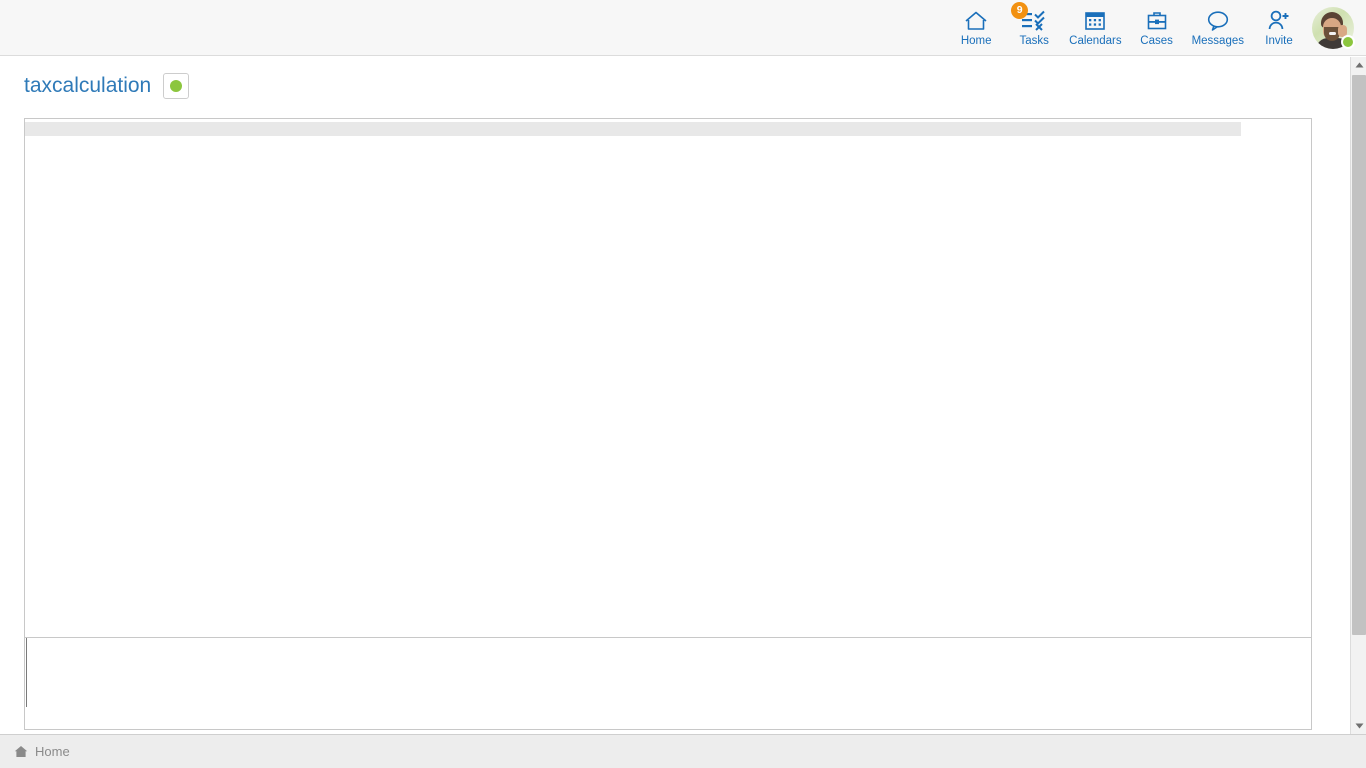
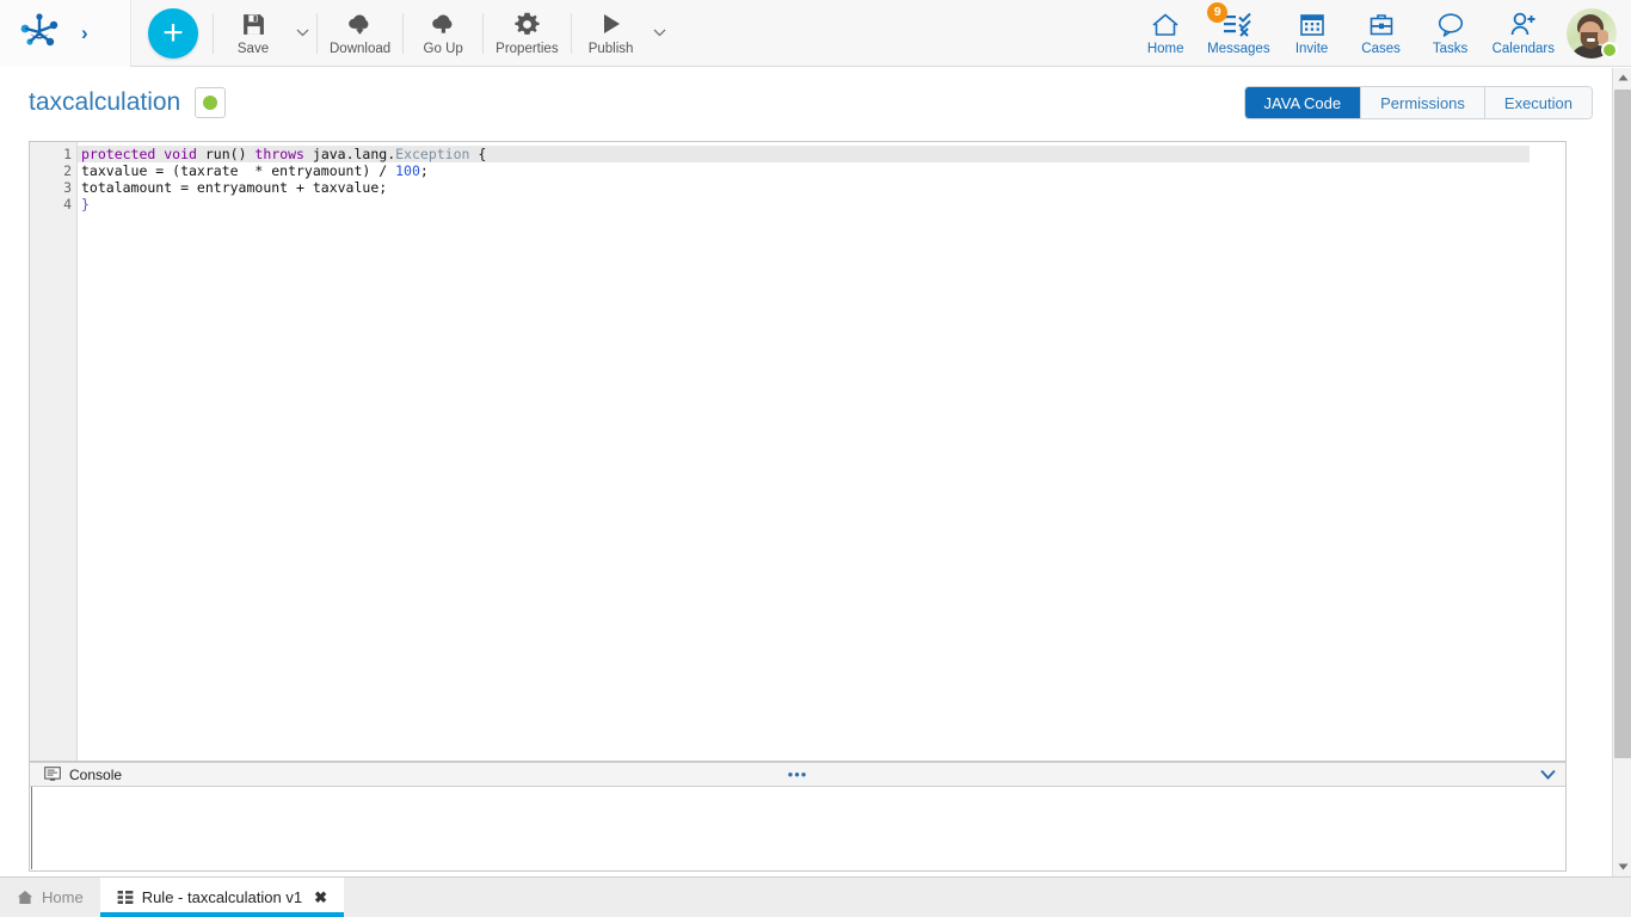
+ ›
+ +
+ Save
+ Download
+ Go Up
+ Properties
+ Publish
  Home
  9
- Tasks
+ Messages
- Calendars
+ Invite
  Cases
- Messages
+ Tasks
- Invite
+ Calendars
  taxcalculation
+ JAVA Code
+ Permissions
+ Execution
+ 1
+ 2
+ 3
+ 4
+ protected void run() throws java.lang.Exception {
+ taxvalue = (taxrate * entryamount) / 100;
+ totalamount = entryamount + taxvalue;
+ }
+ Console
+ •••
  Home
+ Rule - taxcalculation v1
+ ✖
